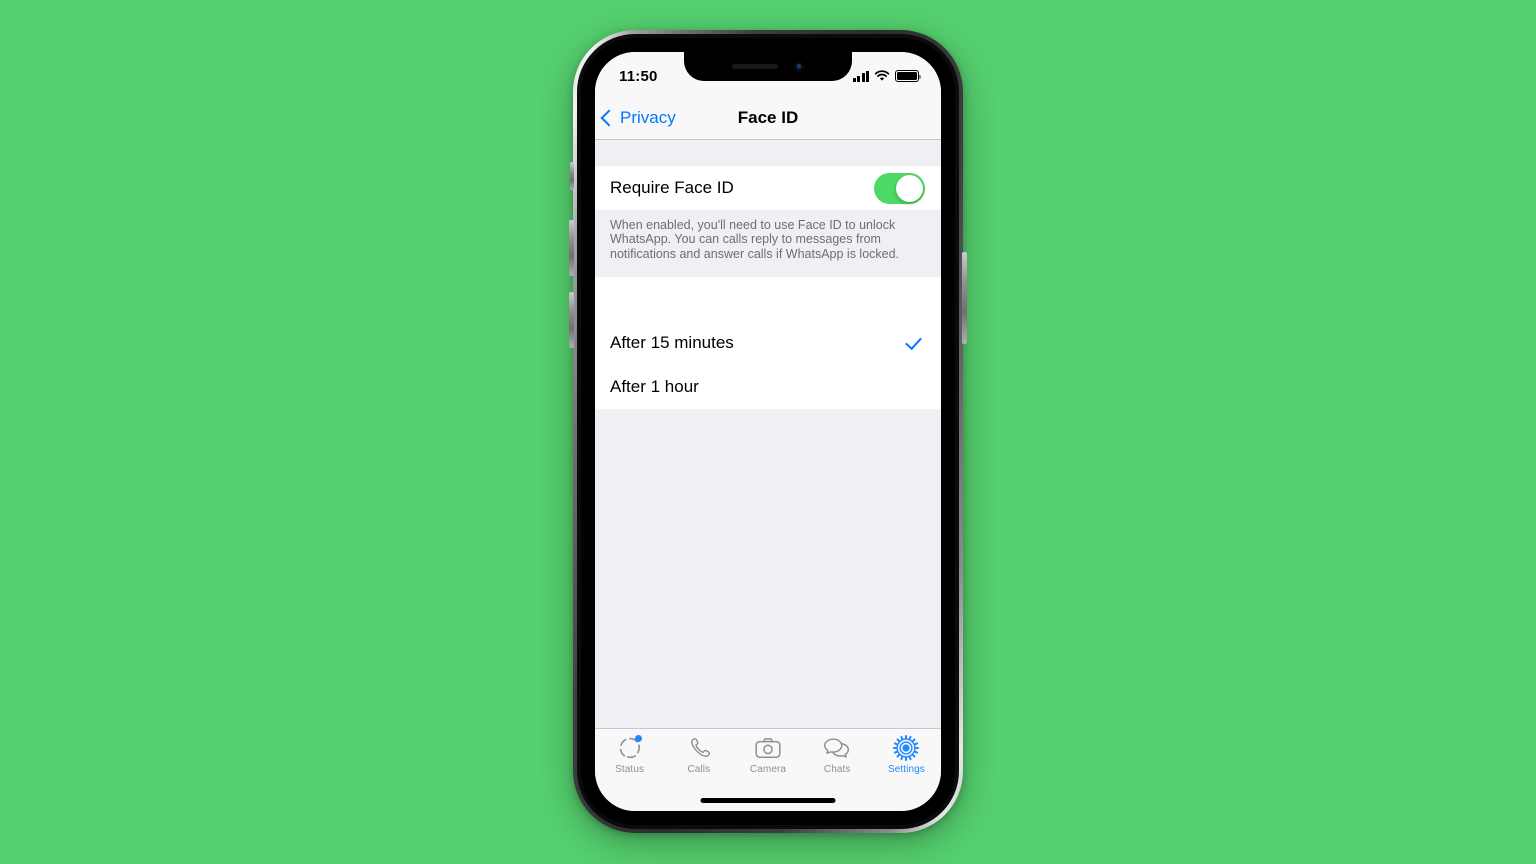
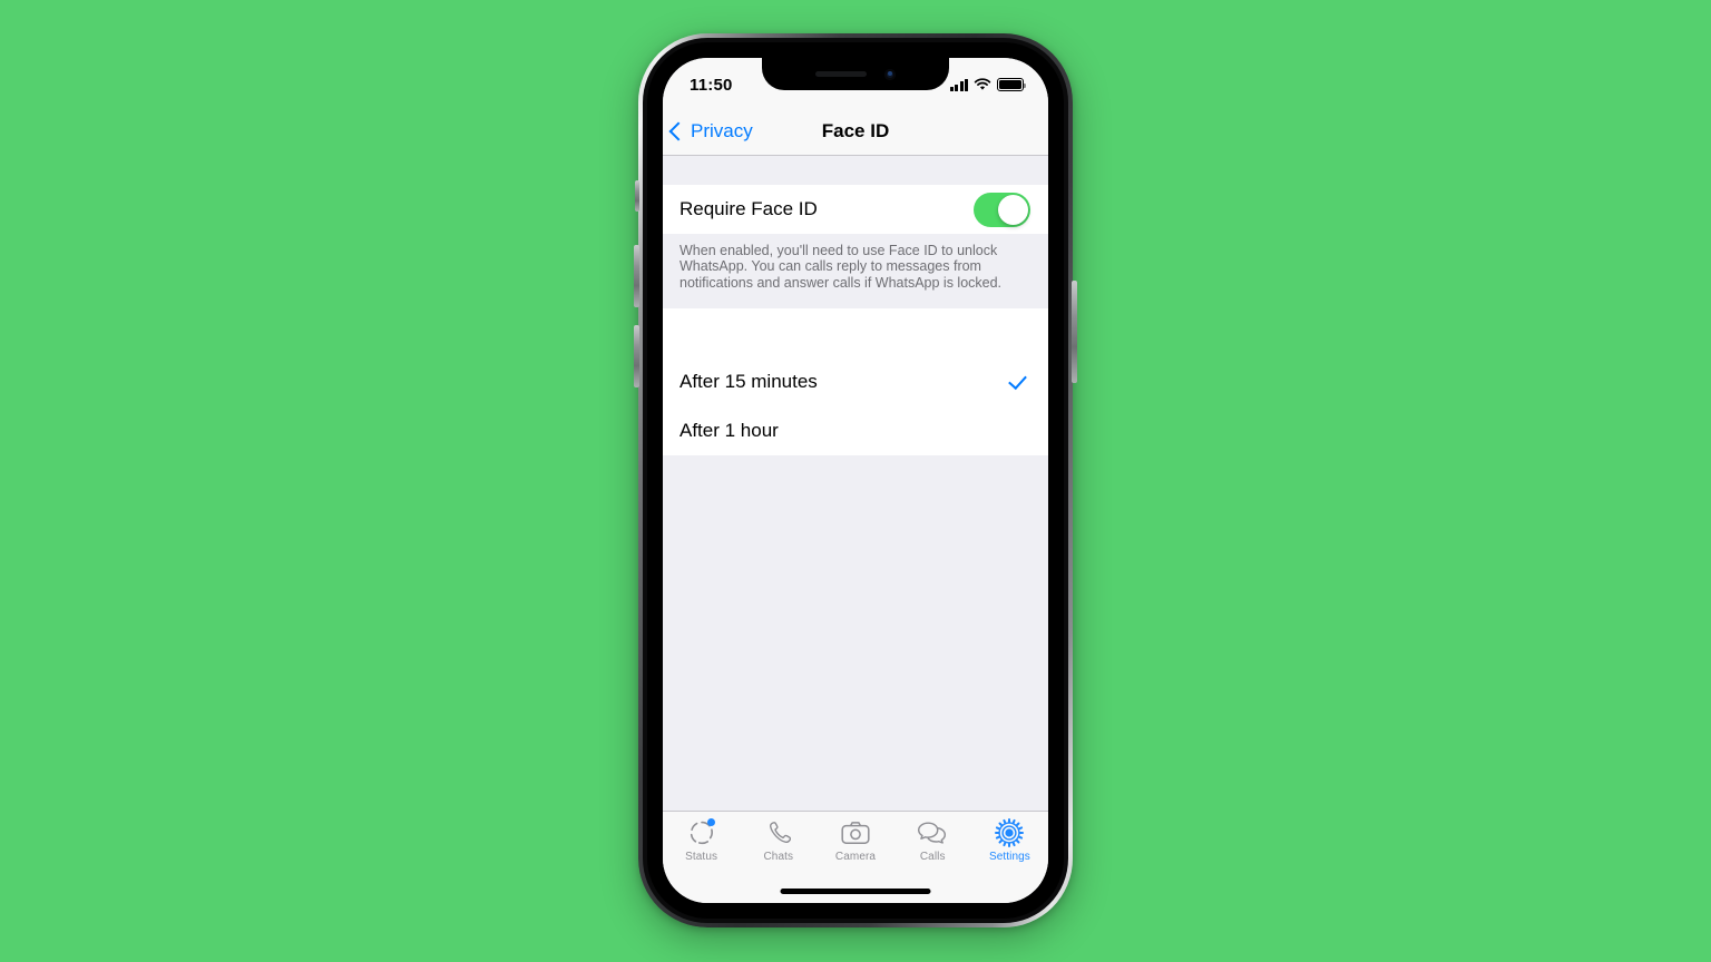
  11:50
  Privacy
  Face ID
  Require Face ID
  When enabled, you'll need to use Face ID to unlock WhatsApp. You can calls reply to messages from notifications and answer calls if WhatsApp is locked.
  After 15 minutes
  After 1 hour
  Status
- Calls
+ Chats
  Camera
- Chats
+ Calls
  Settings
